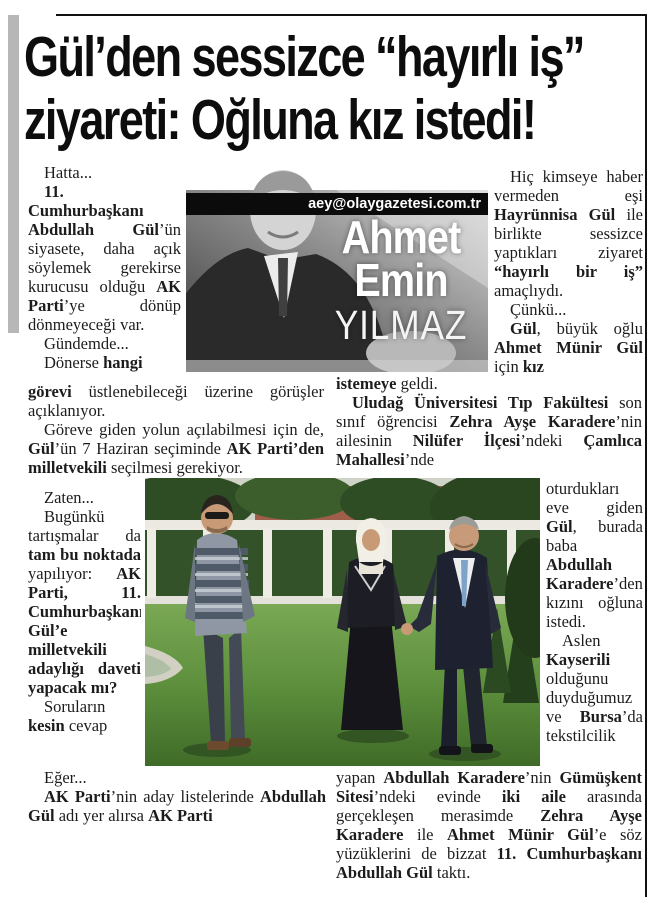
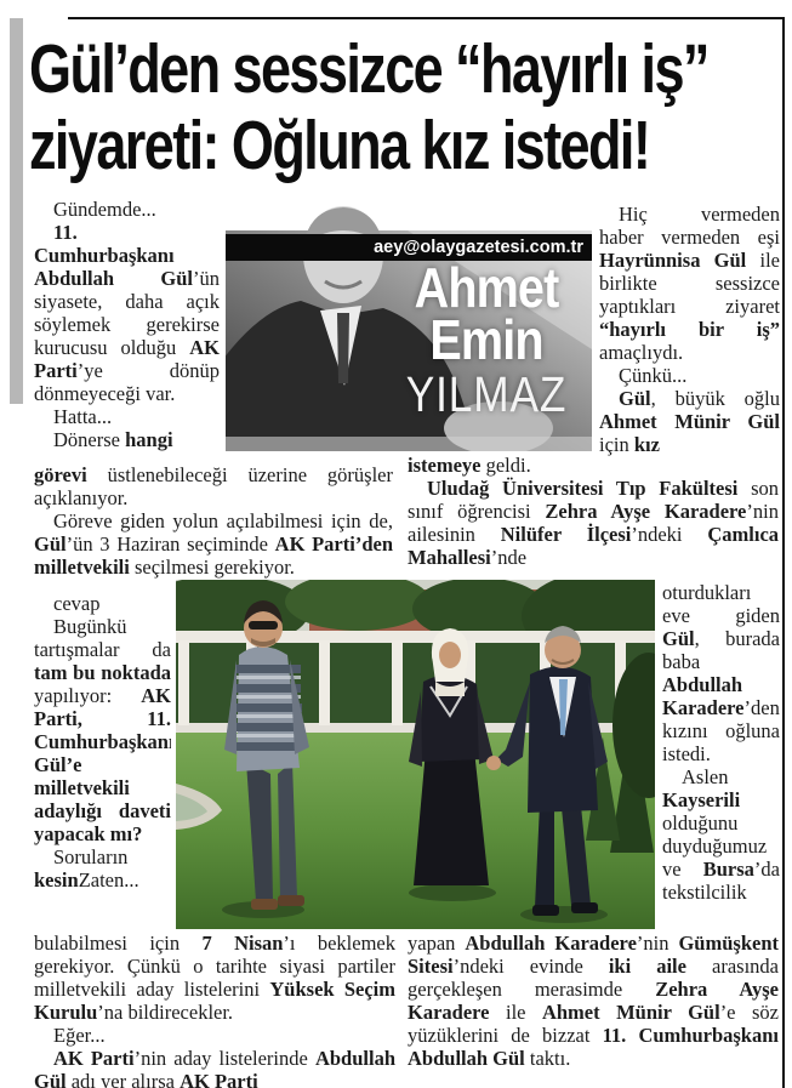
  Gül’den sessizce “hayırlı iş”
  ziyareti: Oğluna kız istedi!
  aey@olaygazetesi.com.tr
  Ahmet
  Emin
  YILMAZ
- Hatta...
+ Gündemde...
  11. Cumhurbaşkanı Abdullah Gül’ün siyasete, daha açık söylemek gerekirse kurucusu olduğu AK Parti’ye dönüp dönmeyeceği var.
- Gündemde...
+ Hatta...
  Dönerse hangi
  görevi üstlenebileceği üzerine görüşler açıklanıyor.
- Göreve giden yolun açılabilmesi için de, Gül’ün 7 Haziran seçiminde AK Parti’den milletvekili seçilmesi gerekiyor.
+ Göreve giden yolun açılabilmesi için de, Gül’ün 3 Haziran seçiminde AK Parti’den milletvekili seçilmesi gerekiyor.
- Zaten...
+ cevap
  Bugünkü tartışmalar da tam bu noktada yapılıyor: AK Parti, 11. Cumhurbaşkan Gül’e milletvekili adaylığı daveti yapacak mı?
- Soruların kesin cevap
+ Soruların kesinZaten...
+ bulabilmesi için 7 Nisan’ı beklemek gerekiyor. Çünkü o tarihte siyasi partiler milletvekili aday listelerini Yüksek Seçim Kurulu’na bildirecekler.
  Eğer...
  AK Parti’nin aday listelerinde Abdullah Gül adı yer alırsa AK Parti
- Hiç kimseye haber vermeden eşi Hayrünnisa Gül ile birlikte sessizce yaptıkları ziyaret “hayırlı bir iş” amaçlıydı.
+ Hiç vermeden haber vermeden eşi Hayrünnisa Gül ile birlikte sessizce yaptıkları ziyaret “hayırlı bir iş” amaçlıydı.
  Çünkü...
  Gül, büyük oğlu Ahmet Münir Gül için kız
  istemeye geldi.
  Uludağ Üniversitesi Tıp Fakültesi son sınıf öğrencisi Zehra Ayşe Karadere’nin ailesinin Nilüfer İlçesi’ndeki Çamlıca Mahallesi’nde
  oturdukları eve giden Gül, burada baba Abdullah Karadere’den kızını oğluna istedi.
  Aslen Kayserili olduğunu duyduğumuz ve Bursa’da tekstilcilik
  yapan Abdullah Karadere’nin Gümüşkent Sitesi’ndeki evinde iki aile arasında gerçekleşen merasimde Zehra Ayşe Karadere ile Ahmet Münir Gül’e söz yüzüklerini de bizzat 11. Cumhurbaşkanı Abdullah Gül taktı.
